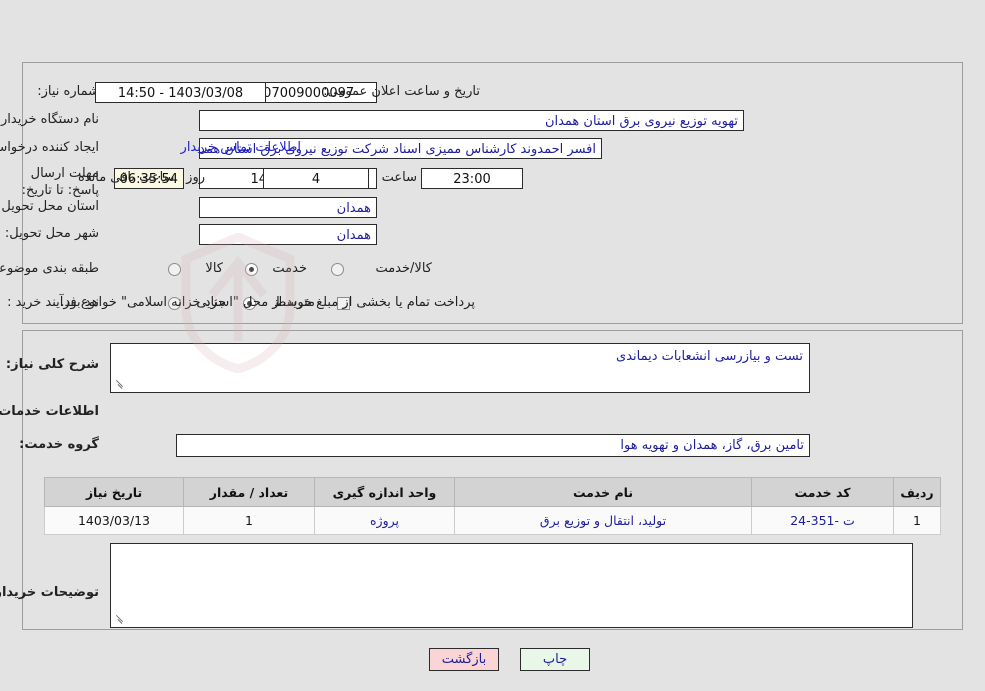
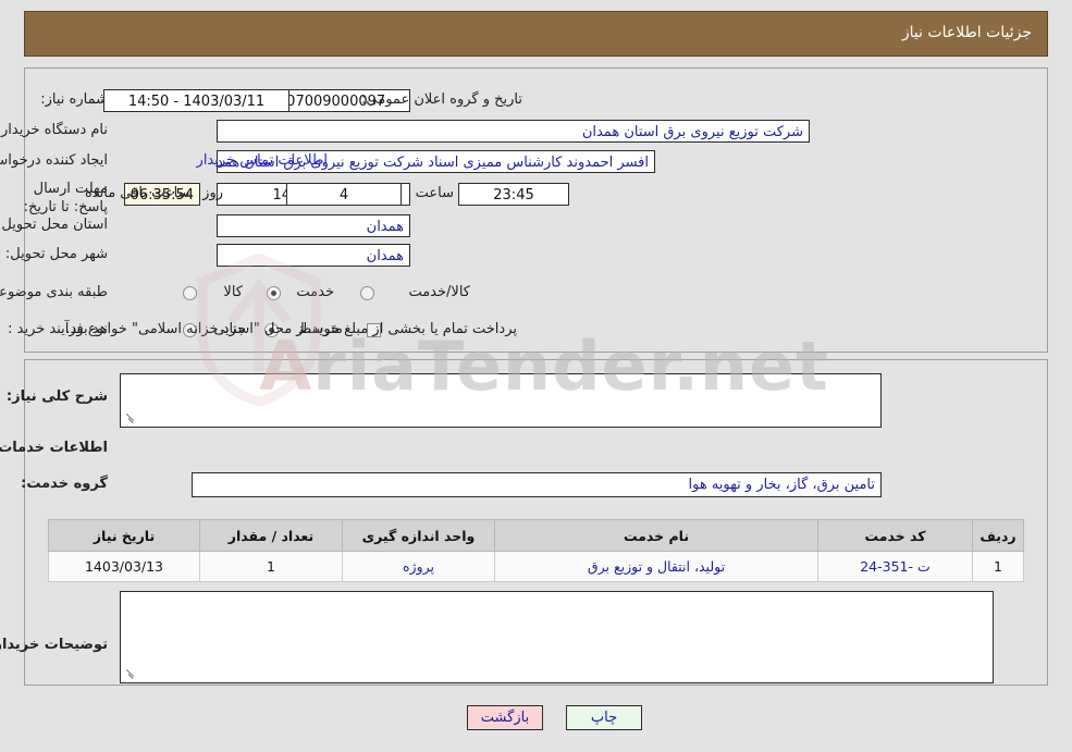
+ جزئیات اطلاعات نیاز
+ AriaTender.net
  شماره نیاز:
- تاریخ و ساعت اعلان عمومی:
+ تاریخ و گروه اعلان عمومی:
- 1403/03/08 - 14:50
+ 1403/03/11 - 14:50
  نام دستگاه خریدار
- تهویه توزیع نیروی برق استان همدان
+ شرکت توزیع نیروی برق استان همدان
  ایجاد کننده درخواس
  افسر احمدوند کارشناس ممیزی اسناد شرکت توزیع نیروی برق استان همد
  اطلاعات تماس خریدار
  مهلت ارسال پاسخ: تا تاریخ:
  ساعت
- 23:00
+ 23:45
  4
  06:35:54
  ساعت باقی مانده
  استان محل تحویل
  همدان
  شهر محل تحویل:
  همدان
  طبقه بندی موضوع
  کالا
  خدمت
  کالا/خدمت
  نوع فرآیند خرید :
  جزیی
  متوسط
  پرداخت تمام یا بخشی از مبلغ خرید،از محل "اسناد خزانه اسلامی" خواهد بود.
  شرح کلی نیاز:
- تست و بیازرسی انشعابات دیماندی
  گروه خدمت:
- تامین برق، گاز، همدان و تهویه هوا
+ تامین برق، گاز، بخار و تهویه هوا
  ردیف	کد خدمت	نام خدمت	واحد اندازه گیری	تعداد / مقدار	تاریخ نیاز
  1	ت -351-24	تولید، انتقال و توزیع برق	پروژه	1	1403/03/13
  توضیحات خریدا
  چاپ
  بازگشت
